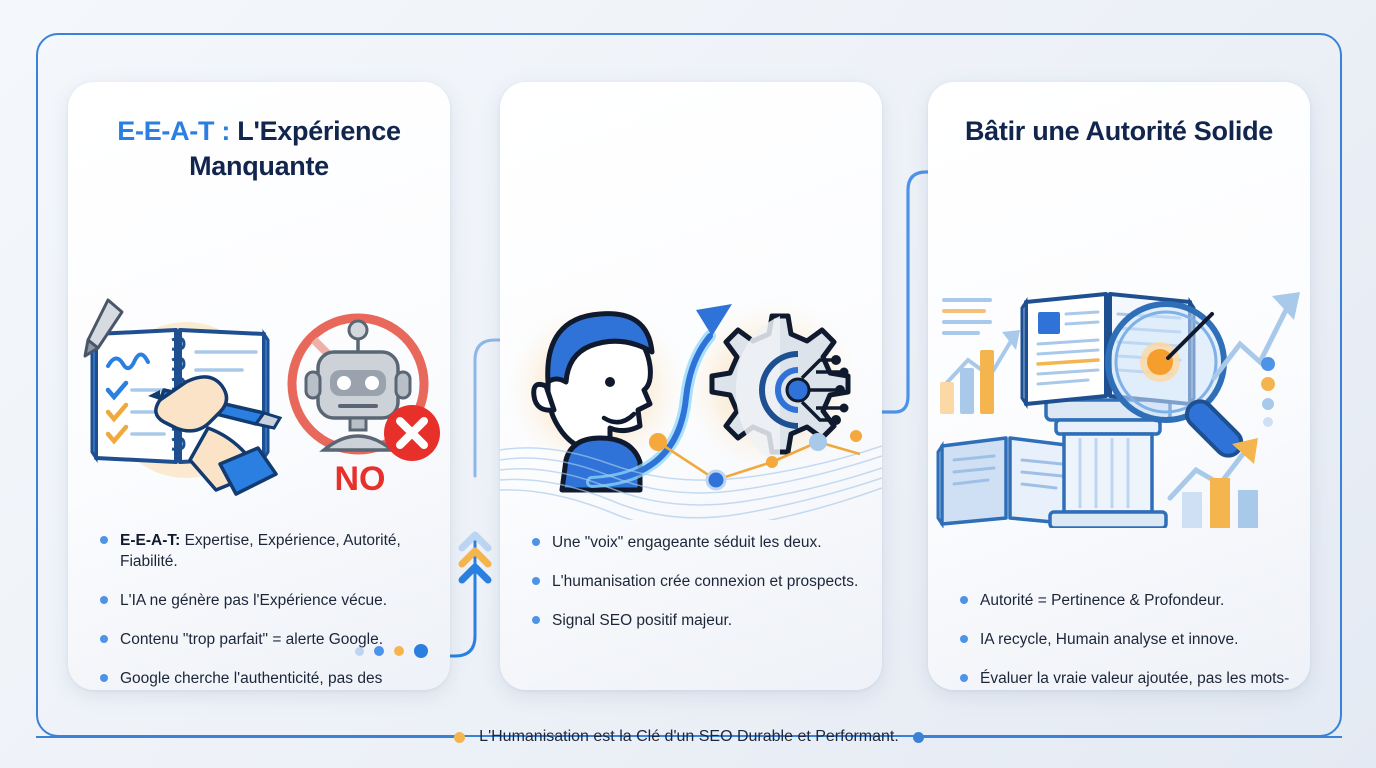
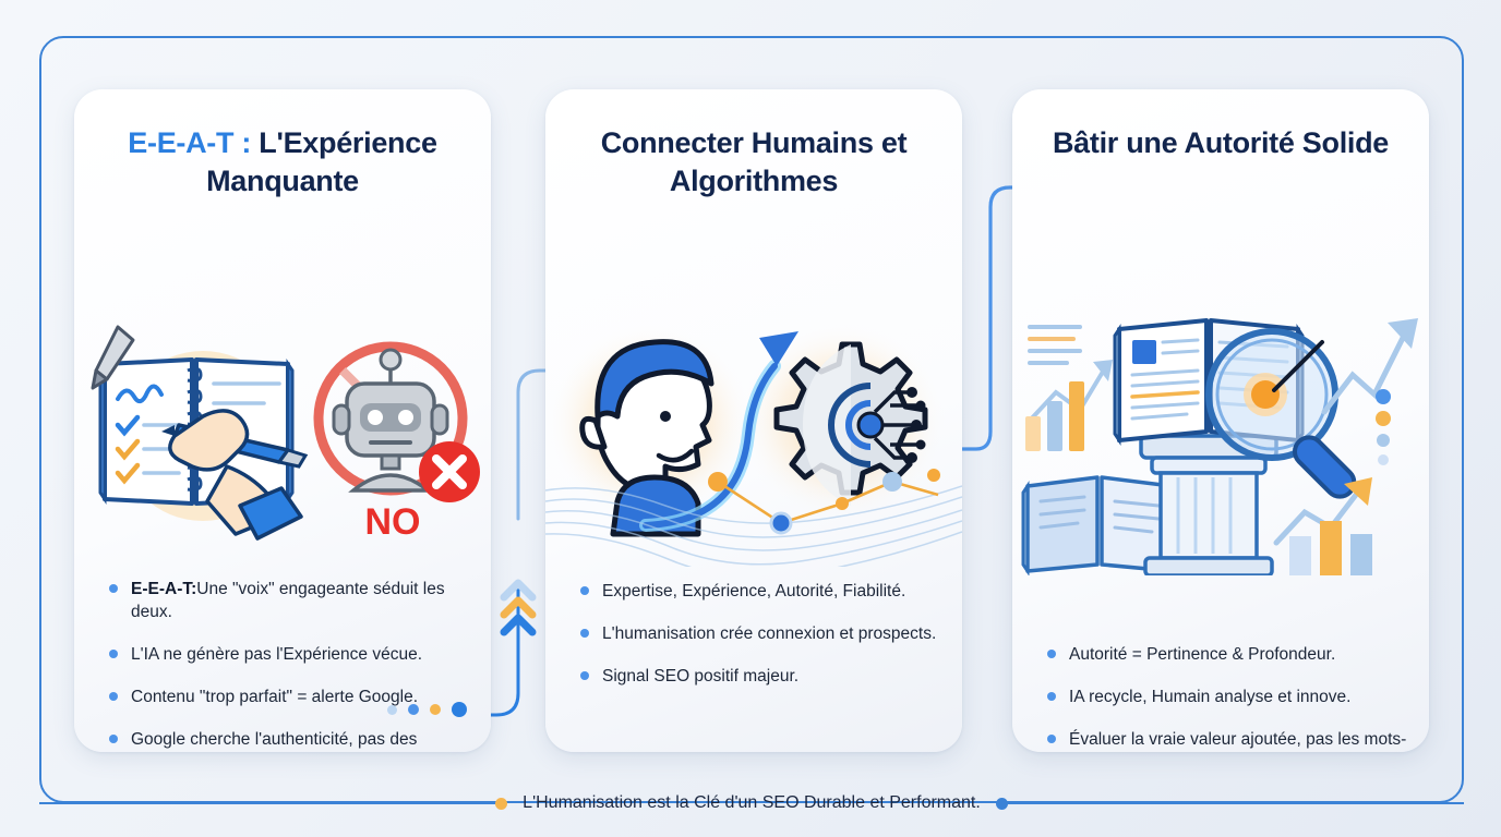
  E-E-A-T : L'Expérience Manquante
  NO
- E-E-A-T: Expertise, Expérience, Autorité, Fiabilité.
+ E-E-A-T:Une "voix" engageante séduit les deux.
  L'IA ne génère pas l'Expérience vécue.
  Contenu "trop parfait" = alerte Google.
  Google cherche l'authenticité, pas des
+ Connecter Humains et Algorithmes
- Une "voix" engageante séduit les deux.
+ Expertise, Expérience, Autorité, Fiabilité.
  L'humanisation crée connexion et prospects.
  Signal SEO positif majeur.
  Bâtir une Autorité Solide
  Autorité = Pertinence & Profondeur.
  IA recycle, Humain analyse et innove.
  Évaluer la vraie valeur ajoutée, pas les mots-
  L'Humanisation est la Clé d'un SEO Durable et Performant.
